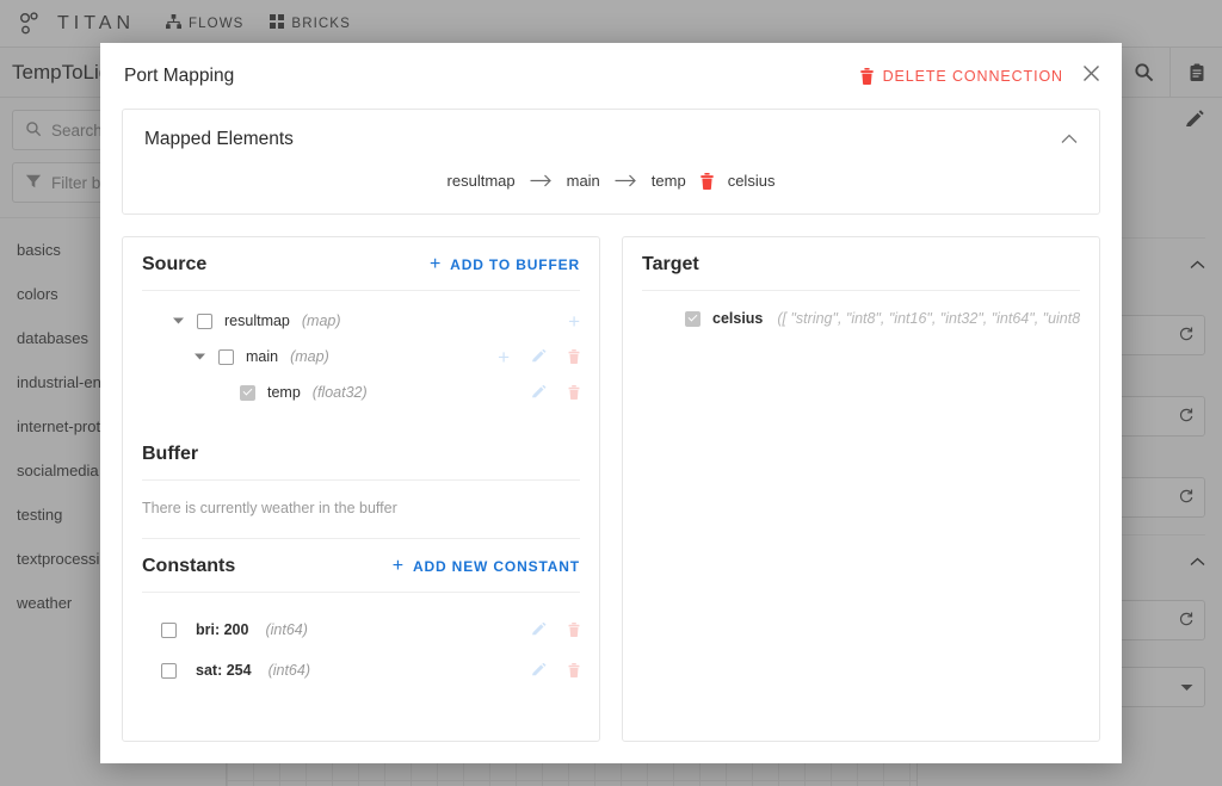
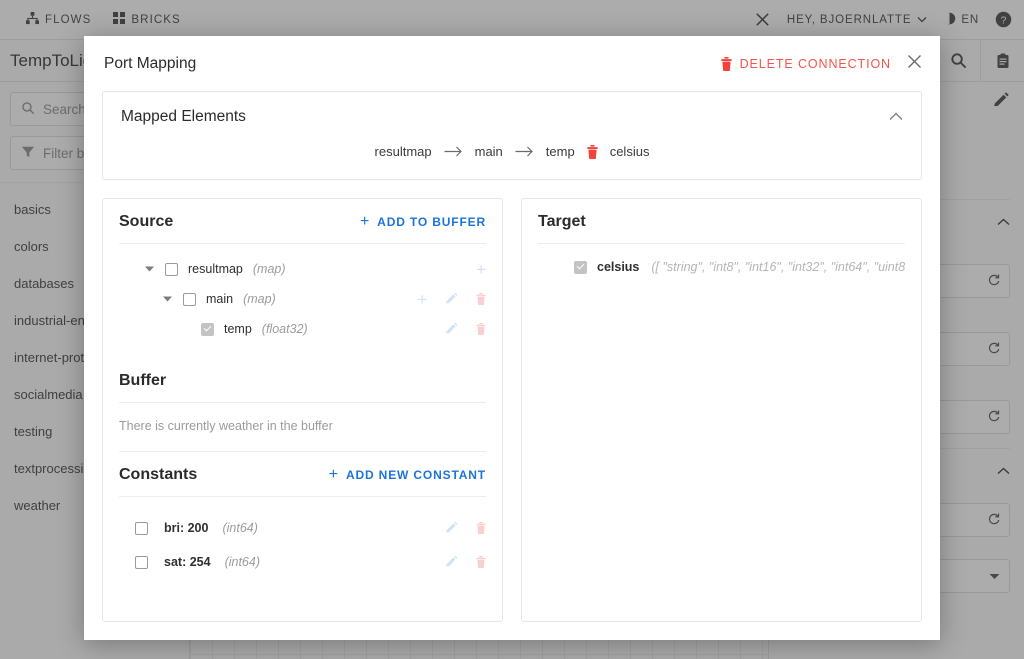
- TITAN
  FLOWS
  BRICKS
+ HEY, BJOERNLATTE
+ EN
+ ?
  TempToLi
  Search
  basics
  colors
  databases
  industrial-en
  internet-prot
  socialmedia
  testing
  textprocessi
  weather
  Port Mapping
  DELETE CONNECTION
  Mapped Elements
  resultmap
  main
  temp
  celsius
  Source
  +
  ADD TO BUFFER
  resultmap
  (map)
  +
  main
  (map)
  +
  temp
  (float32)
  Buffer
  There is currently weather in the buffer
  Constants
  +
  ADD NEW CONSTANT
  bri: 200
  (int64)
  sat: 254
  (int64)
  Target
  celsius
